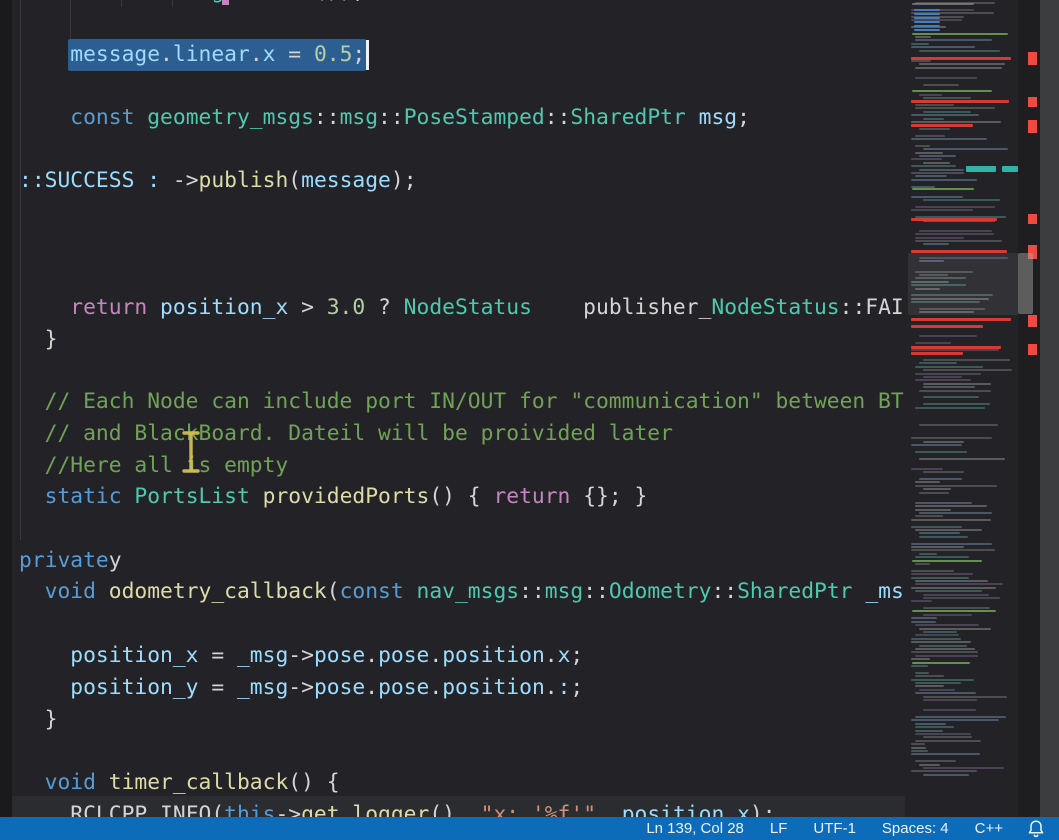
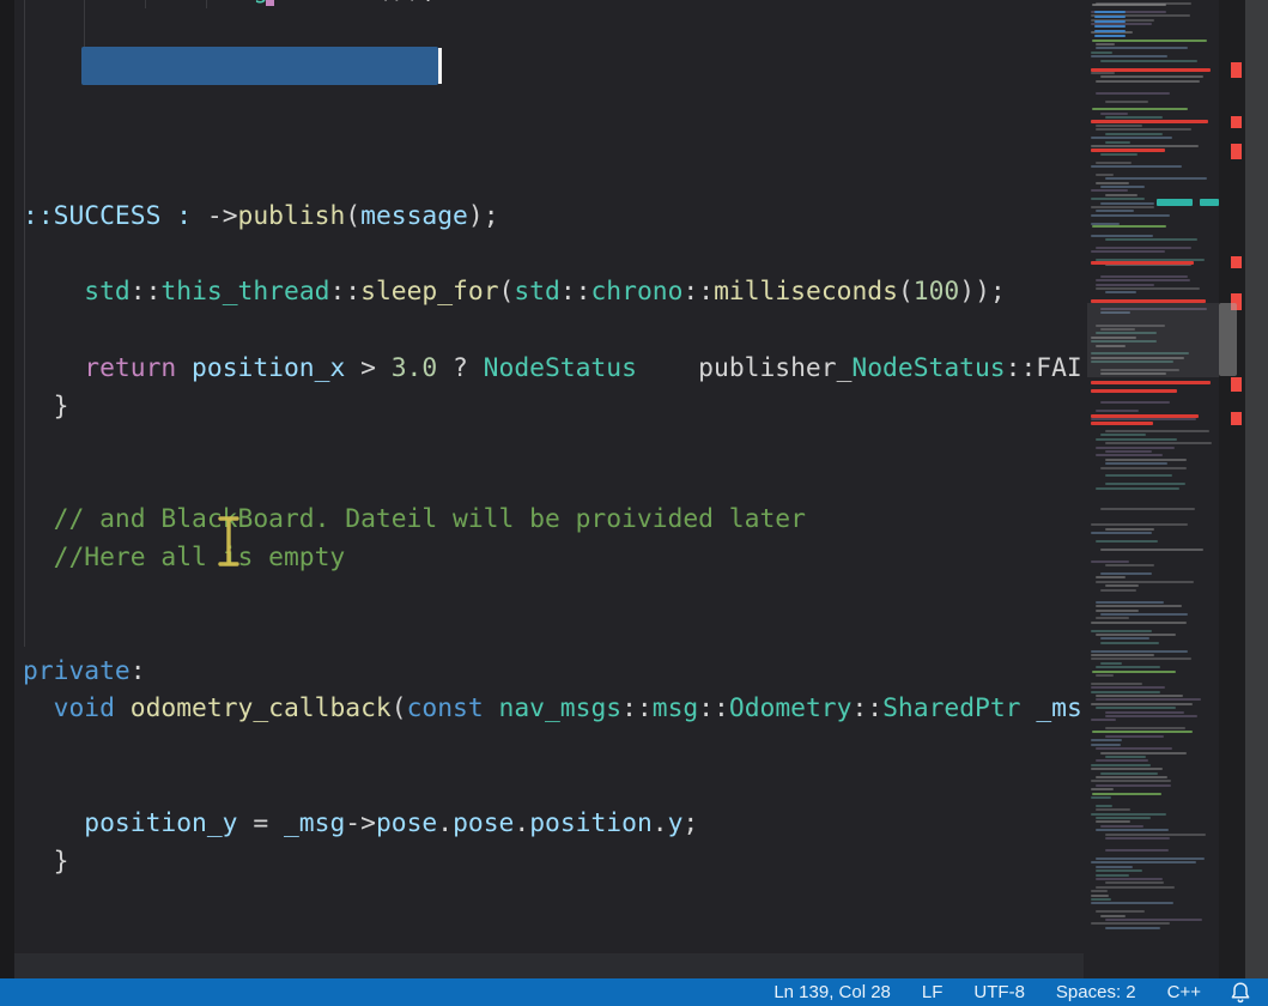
- message.linear.x = 0.5;
- const geometry_msgs::msg::PoseStamped::SharedPtr msg;
  ::SUCCESS : ->publish(message);
+ std::this_thread::sleep_for(std::chrono::milliseconds(100));
  return position_x > 3.0 ? NodeStatus publisher_NodeStatus::FAI
  }
- // Each Node can include port IN/OUT for "communication" between BT
  // and BlacBoard. Dateil will be proivided later
  //Here alls empty
- static PortsList providedPorts() { return {}; }
- privatey
+ private:
  void odometry_callback(const nav_msgs::msg::Odometry::SharedPtr _ms
- position_x = _msg->pose.pose.position.x;
- position_y = _msg->pose.pose.position.:;
+ position_y = _msg->pose.pose.position.y;
  }
- void timer_callback() {
- RCLCPP_INFO(this->get_logger(), "x: '%f'", position_x);
  Ln 139, Col 28
  LF
- UTF-1
+ UTF-8
- Spaces: 4
+ Spaces: 2
  C++
